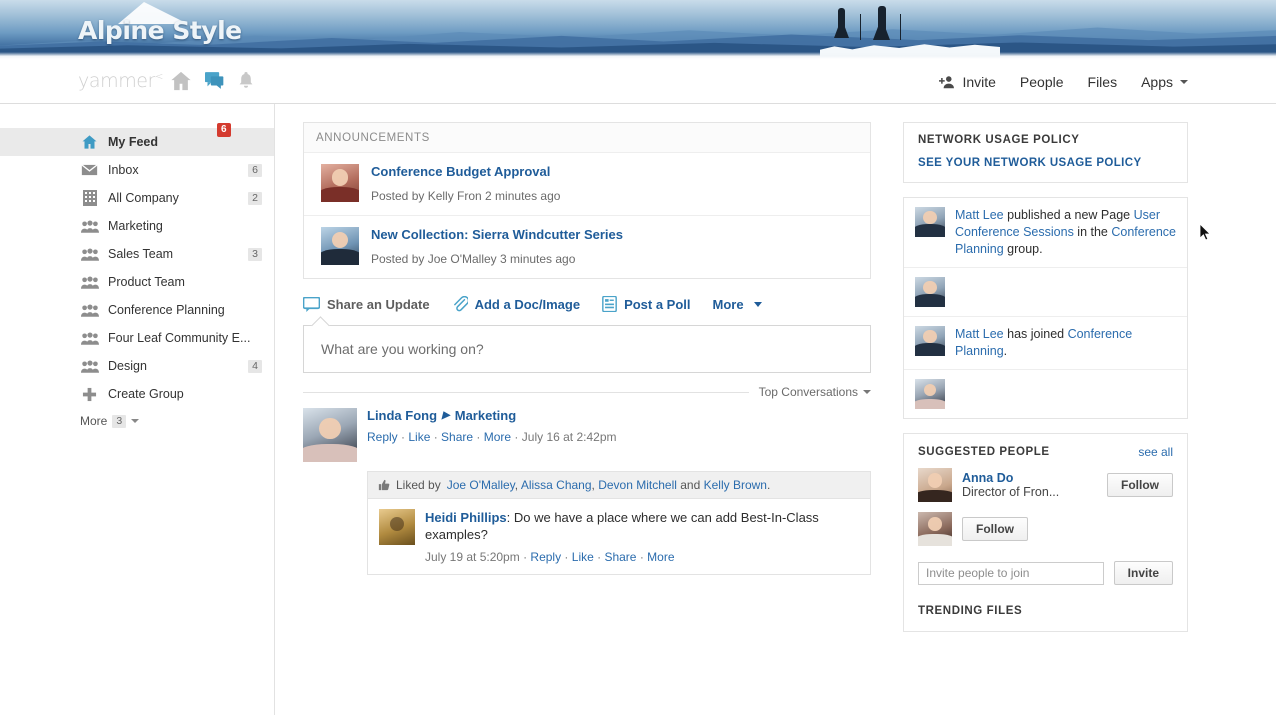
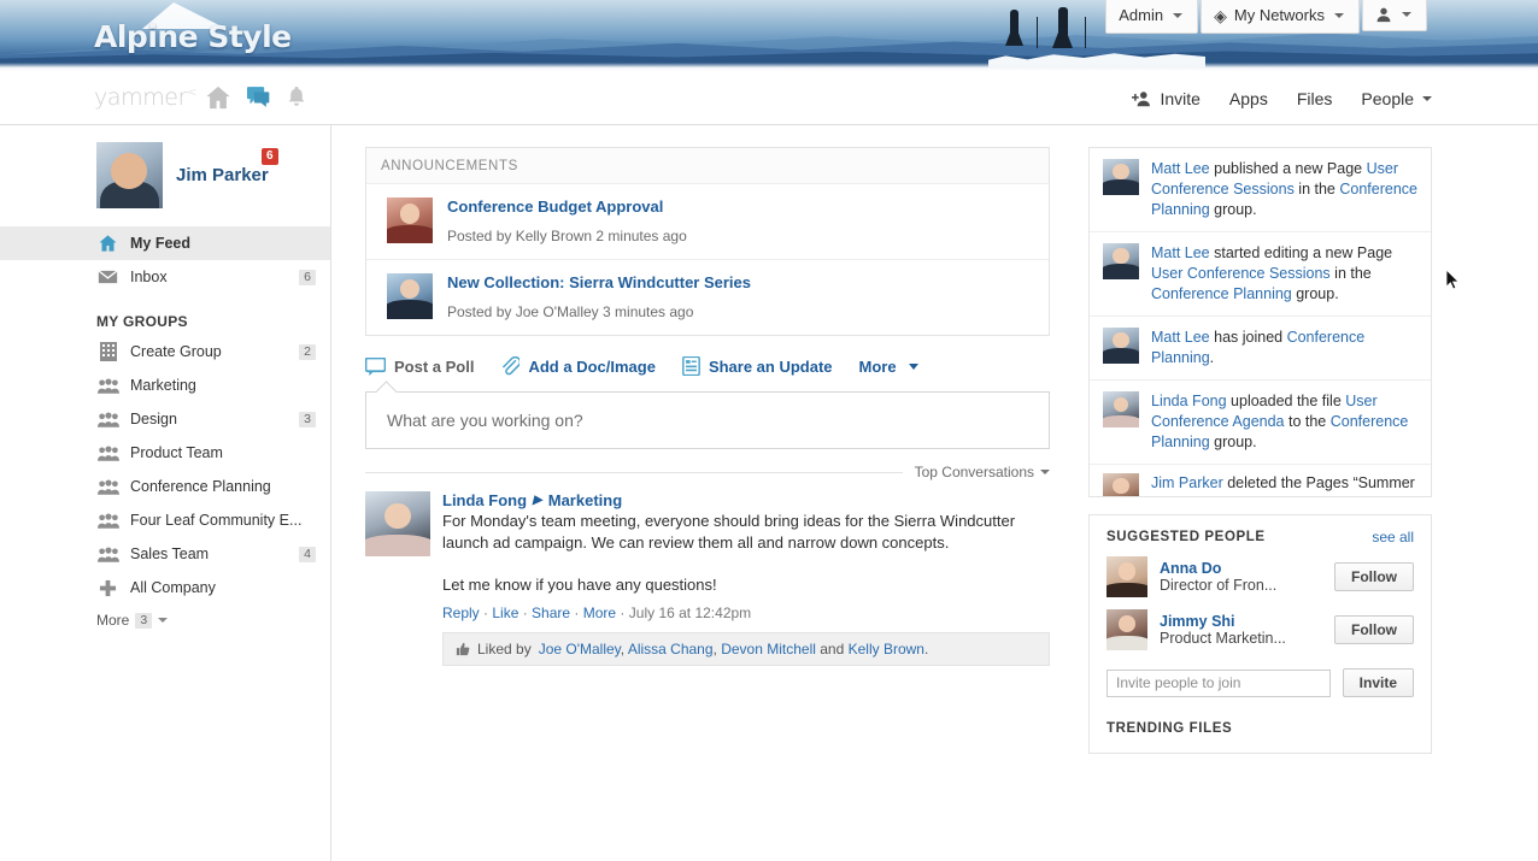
  Alpine Style
+ Admin
+ ◈
+ My Networks
  yammer<
  6
  Invite
- People
+ Apps
  Files
- Apps
+ People
+ Jim Parker
  My Feed
  Inbox
  6
+ MY GROUPS
- All Company
+ Create Group
  2
  Marketing
- Sales Team
+ Design
  3
  Product Team
  Conference Planning
  Four Leaf Community E...
- Design
+ Sales Team
  4
- Create Group
+ All Company
  More
  3
  ANNOUNCEMENTS
  Conference Budget Approval
- Posted by Kelly Fron 2 minutes ago
+ Posted by Kelly Brown 2 minutes ago
  New Collection: Sierra Windcutter Series
  Posted by Joe O'Malley 3 minutes ago
- Share an Update
+ Post a Poll
  Add a Doc/Image
- Post a Poll
+ Share an Update
  More
  What are you working on?
  Top Conversations
  Linda Fong
  ▶
  Marketing
+ For Monday's team meeting, everyone should bring ideas for the Sierra Windcutter launch ad campaign. We can review them all and narrow down concepts.
+ Let me know if you have any questions!
- Reply · Like · Share · More · July 16 at 2:42pm
+ Reply · Like · Share · More · July 16 at 12:42pm
  Liked by
  Joe O'Malley, Alissa Chang, Devon Mitchell and Kelly Brown.
- Heidi Phillips: Do we have a place where we can add Best-In-Class examples?
- July 19 at 5:20pm · Reply · Like · Share · More
- NETWORK USAGE POLICY
- SEE YOUR NETWORK USAGE POLICY
  Matt Lee published a new Page User Conference Sessions in the Conference Planning group.
+ Matt Lee started editing a new Page User Conference Sessions in the Conference Planning group.
  Matt Lee has joined Conference Planning.
+ Linda Fong uploaded the file User Conference Agenda to the Conference Planning group.
+ Jim Parker deleted the Pages “Summer
  SUGGESTED PEOPLE
  see all
  Anna Do
  Director of Fron...
  Follow
+ Jimmy Shi
+ Product Marketin...
  Follow
  Invite people to join
  Invite
  TRENDING FILES
